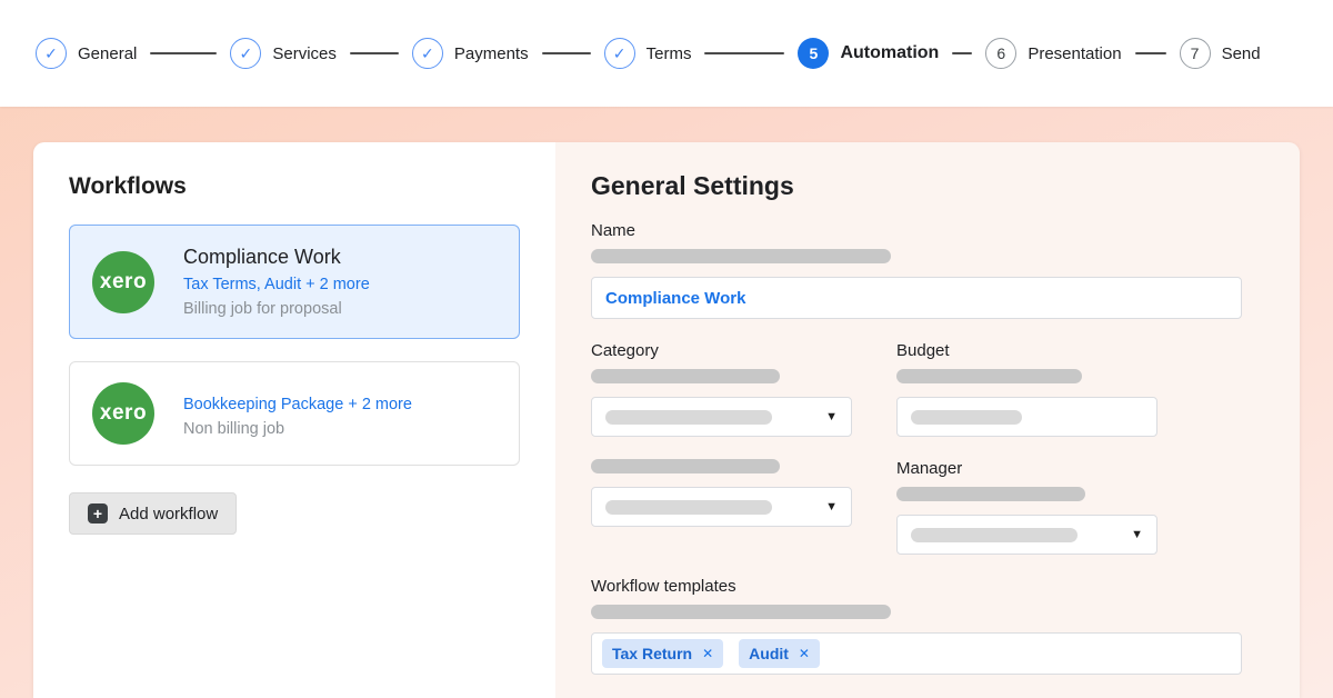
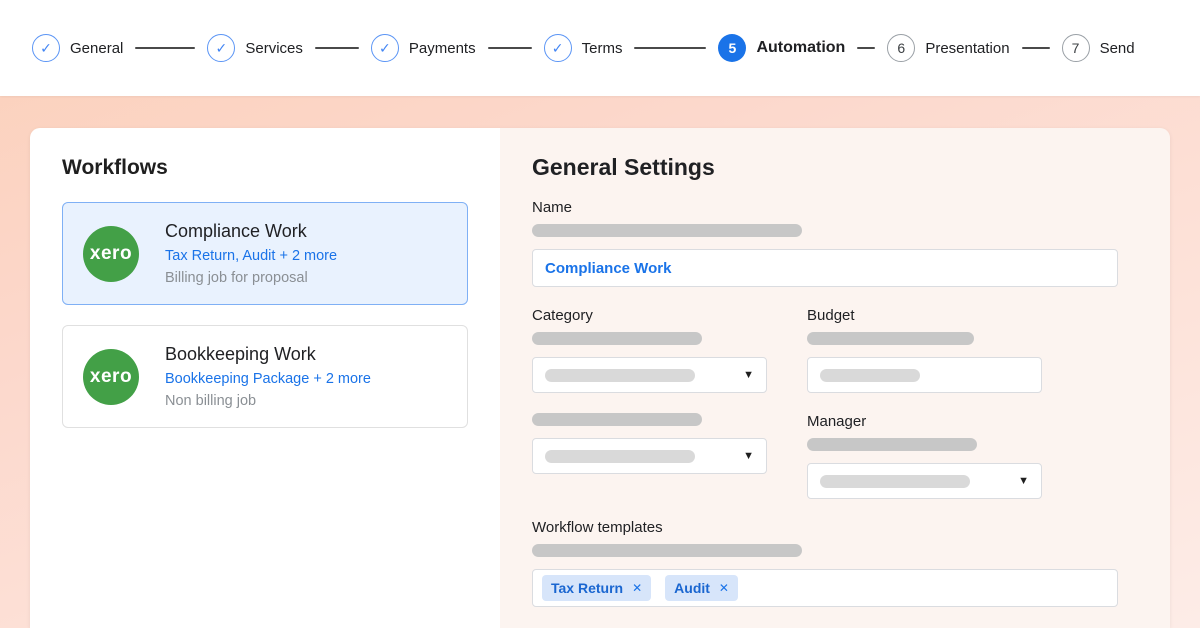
  ✓
  General
  ✓
  Services
  ✓
  Payments
  ✓
  Terms
  5
  Automation
  6
  Presentation
  7
  Send
  Workflows
  xero
  Compliance Work
- Tax Terms, Audit + 2 more
+ Tax Return, Audit + 2 more
  Billing job for proposal
  xero
+ Bookkeeping Work
  Bookkeeping Package + 2 more
  Non billing job
- +
- Add workflow
  General Settings
  Name
  Compliance Work
  Category
  ▼
  Budget
  ▼
  Manager
  ▼
  Workflow templates
  Tax Return
  ✕
  Audit
  ✕
